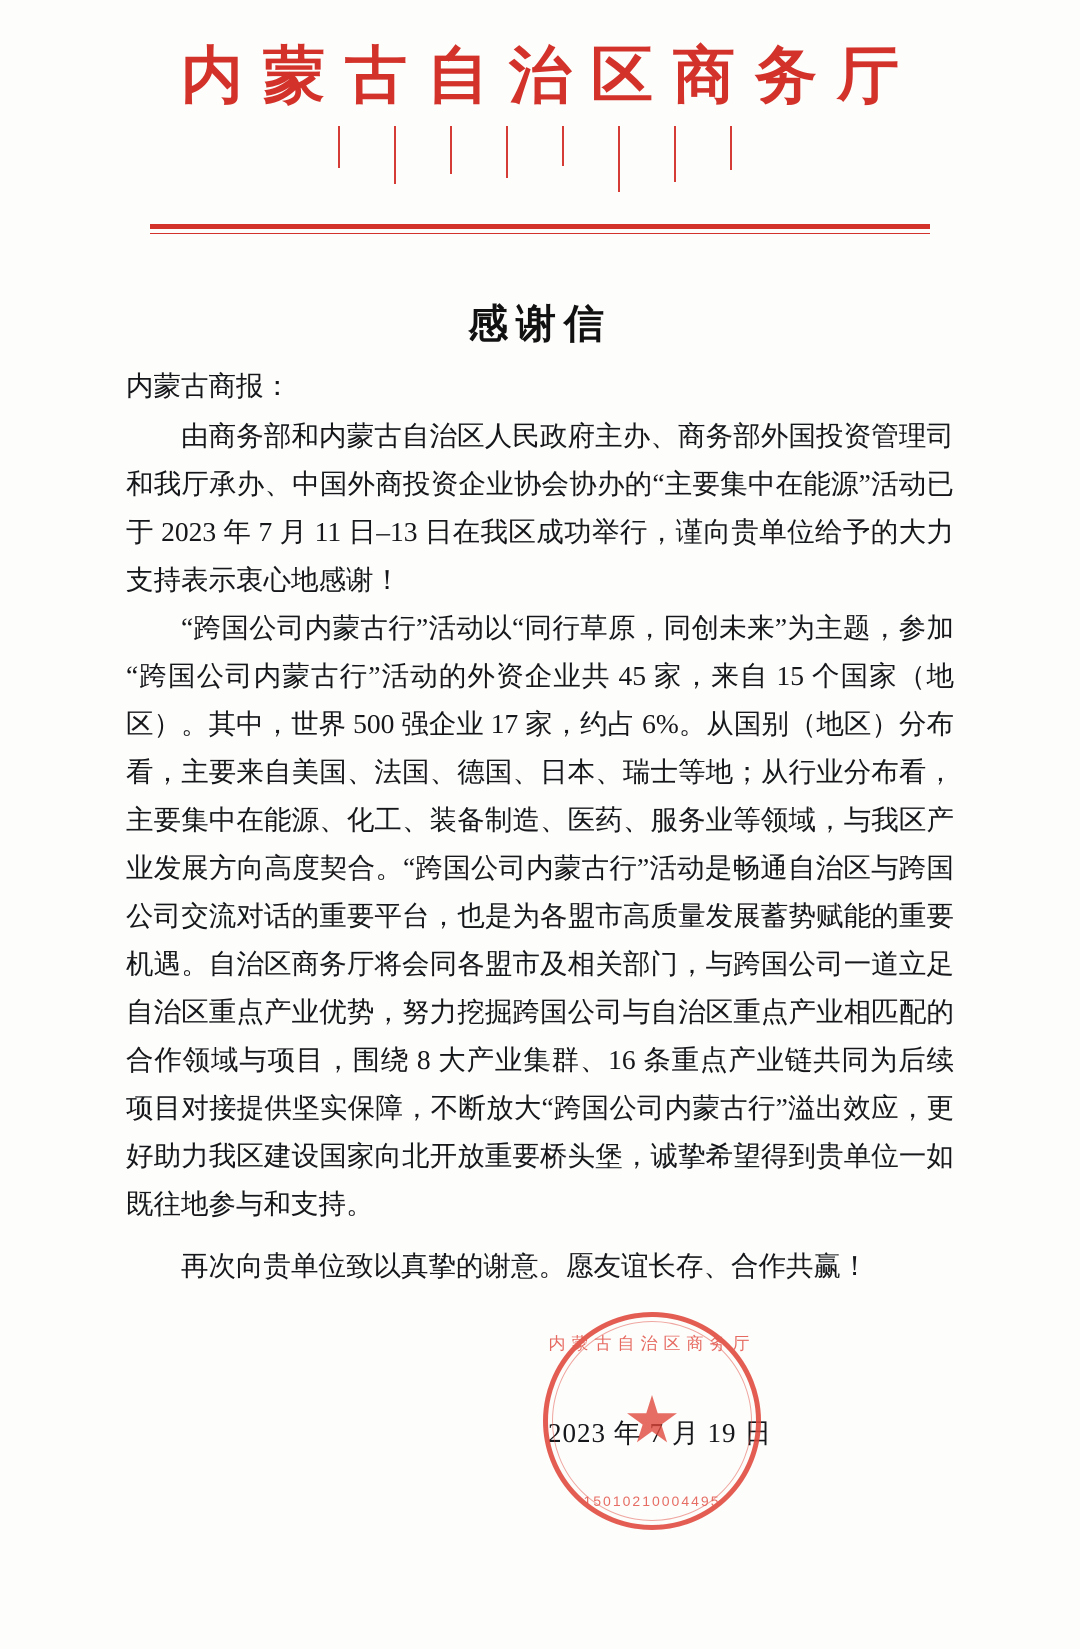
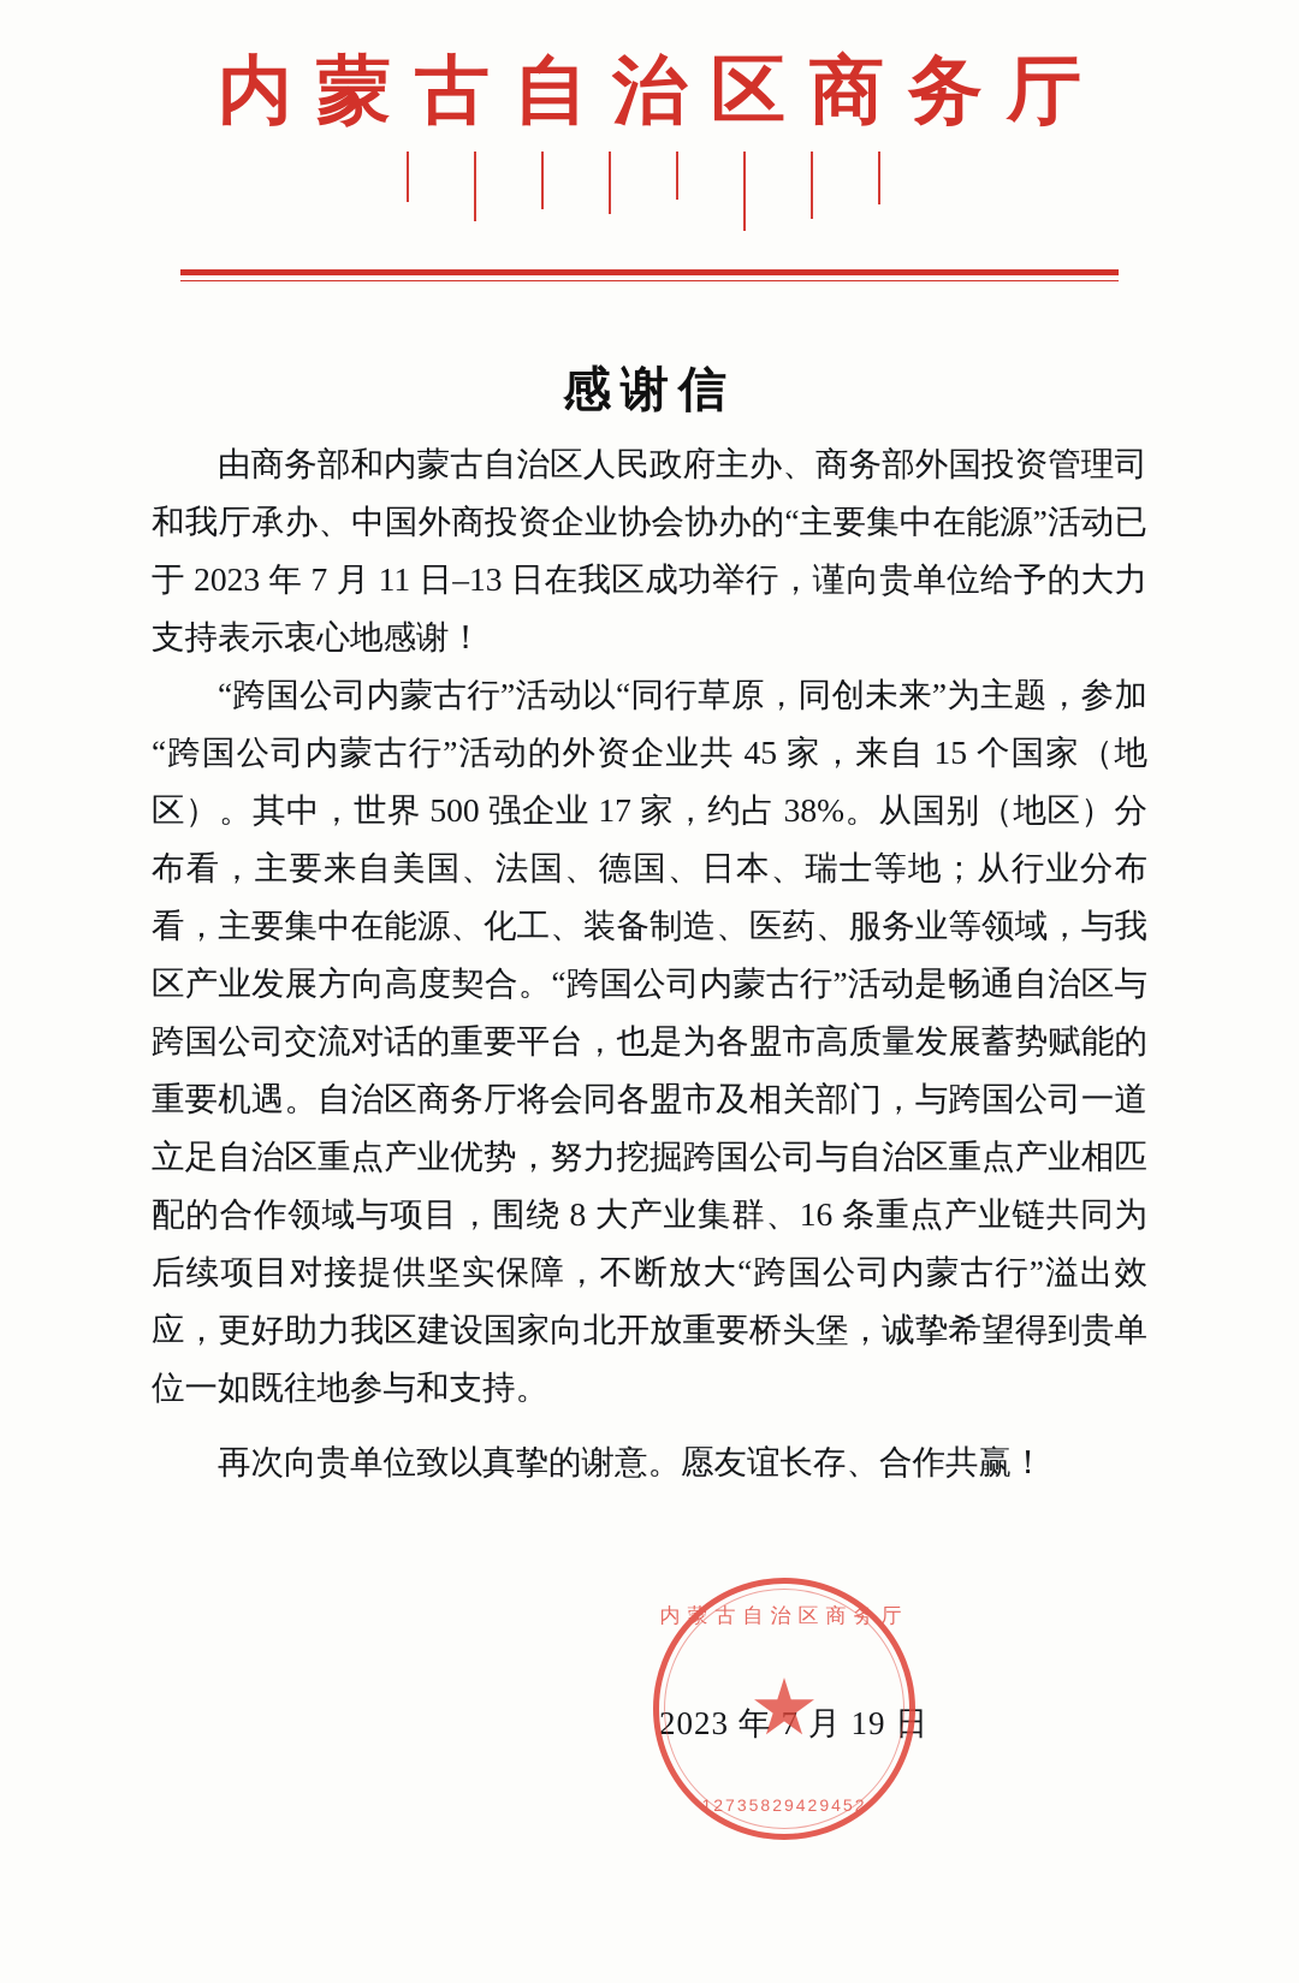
  内蒙古自治区商务厅
  感谢信
- 内蒙古商报：
  由商务部和内蒙古自治区人民政府主办、商务部外国投资管理司和我厅承办、中国外商投资企业协会协办的“主要集中在能源”活动已于 2023 年 7 月 11 日–13 日在我区成功举行，谨向贵单位给予的大力支持表示衷心地感谢！
- “跨国公司内蒙古行”活动以“同行草原，同创未来”为主题，参加“跨国公司内蒙古行”活动的外资企业共 45 家，来自 15 个国家（地区）。其中，世界 500 强企业 17 家，约占 6%。从国别（地区）分布看，主要来自美国、法国、德国、日本、瑞士等地；从行业分布看，主要集中在能源、化工、装备制造、医药、服务业等领域，与我区产业发展方向高度契合。“跨国公司内蒙古行”活动是畅通自治区与跨国公司交流对话的重要平台，也是为各盟市高质量发展蓄势赋能的重要机遇。自治区商务厅将会同各盟市及相关部门，与跨国公司一道立足自治区重点产业优势，努力挖掘跨国公司与自治区重点产业相匹配的合作领域与项目，围绕 8 大产业集群、16 条重点产业链共同为后续项目对接提供坚实保障，不断放大“跨国公司内蒙古行”溢出效应，更好助力我区建设国家向北开放重要桥头堡，诚挚希望得到贵单位一如既往地参与和支持。
+ “跨国公司内蒙古行”活动以“同行草原，同创未来”为主题，参加“跨国公司内蒙古行”活动的外资企业共 45 家，来自 15 个国家（地区）。其中，世界 500 强企业 17 家，约占 38%。从国别（地区）分布看，主要来自美国、法国、德国、日本、瑞士等地；从行业分布看，主要集中在能源、化工、装备制造、医药、服务业等领域，与我区产业发展方向高度契合。“跨国公司内蒙古行”活动是畅通自治区与跨国公司交流对话的重要平台，也是为各盟市高质量发展蓄势赋能的重要机遇。自治区商务厅将会同各盟市及相关部门，与跨国公司一道立足自治区重点产业优势，努力挖掘跨国公司与自治区重点产业相匹配的合作领域与项目，围绕 8 大产业集群、16 条重点产业链共同为后续项目对接提供坚实保障，不断放大“跨国公司内蒙古行”溢出效应，更好助力我区建设国家向北开放重要桥头堡，诚挚希望得到贵单位一如既往地参与和支持。
  再次向贵单位致以真挚的谢意。愿友谊长存、合作共赢！
  2023 年 7 月 19 日
  内蒙古自治区商务厅
- 15010210004495
+ 12735829429452
